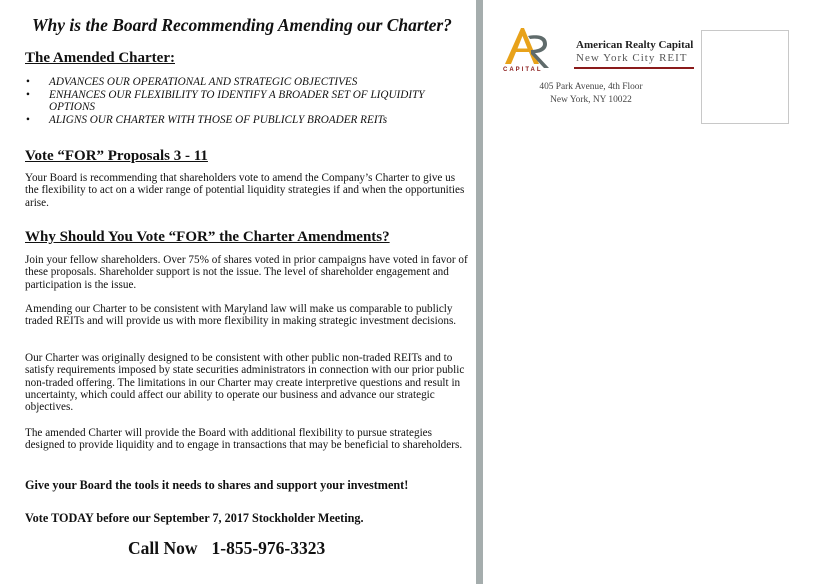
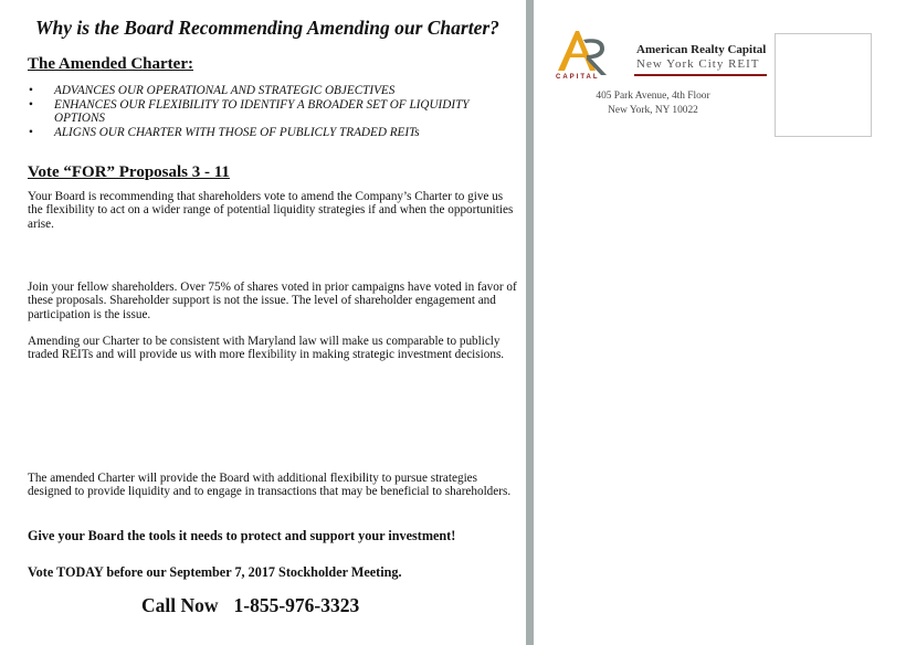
  Why is the Board Recommending Amending our Charter?
  The Amended Charter:
  •
  ADVANCES OUR OPERATIONAL AND STRATEGIC OBJECTIVES
  •
  ENHANCES OUR FLEXIBILITY TO IDENTIFY A BROADER SET OF LIQUIDITY OPTIONS
  •
- ALIGNS OUR CHARTER WITH THOSE OF PUBLICLY BROADER REITs
+ ALIGNS OUR CHARTER WITH THOSE OF PUBLICLY TRADED REITs
  Vote “FOR” Proposals 3 - 11
  Your Board is recommending that shareholders vote to amend the Company’s Charter to give us the flexibility to act on a wider range of potential liquidity strategies if and when the opportunities arise.
- Why Should You Vote “FOR” the Charter Amendments?
  Join your fellow shareholders. Over 75% of shares voted in prior campaigns have voted in favor of these proposals. Shareholder support is not the issue. The level of shareholder engagement and participation is the issue.
  Amending our Charter to be consistent with Maryland law will make us comparable to publicly traded REITs and will provide us with more flexibility in making strategic investment decisions.
- Our Charter was originally designed to be consistent with other public non-traded REITs and to satisfy requirements imposed by state securities administrators in connection with our prior public non-traded offering. The limitations in our Charter may create interpretive questions and result in uncertainty, which could affect our ability to operate our business and advance our strategic objectives.
  The amended Charter will provide the Board with additional flexibility to pursue strategies designed to provide liquidity and to engage in transactions that may be beneficial to shareholders.
- Give your Board the tools it needs to shares and support your investment!
+ Give your Board the tools it needs to protect and support your investment!
  Vote TODAY before our September 7, 2017 Stockholder Meeting.
  Call Now 1-855-976-3323
  American Realty Capital
  New York City REIT
  405 Park Avenue, 4th Floor
  New York, NY 10022
